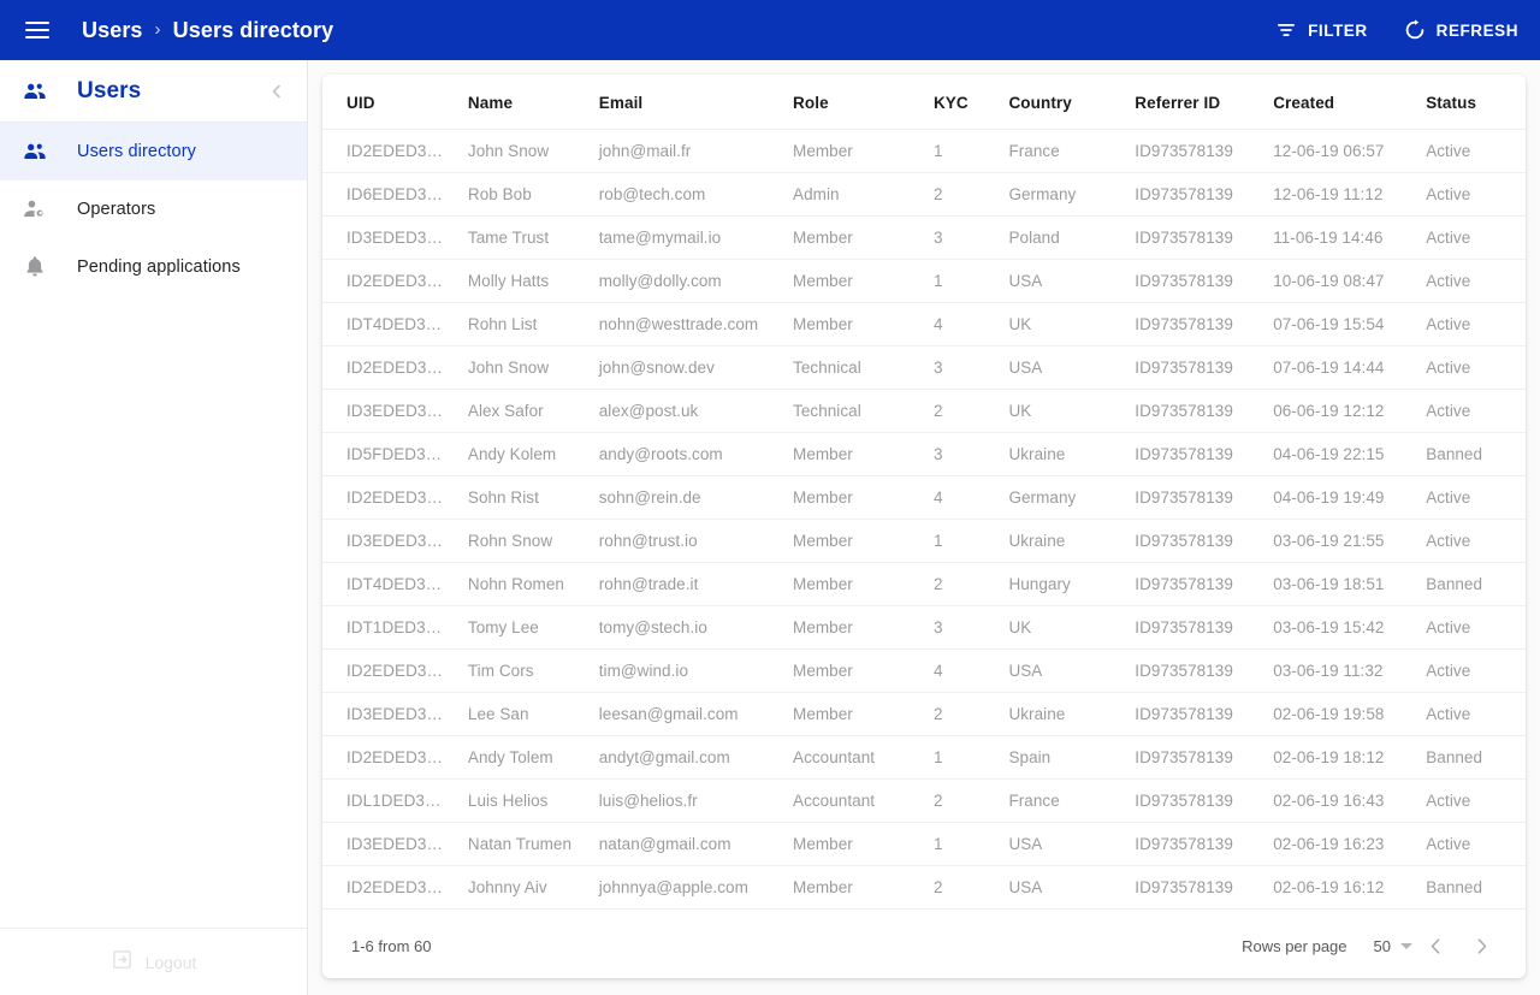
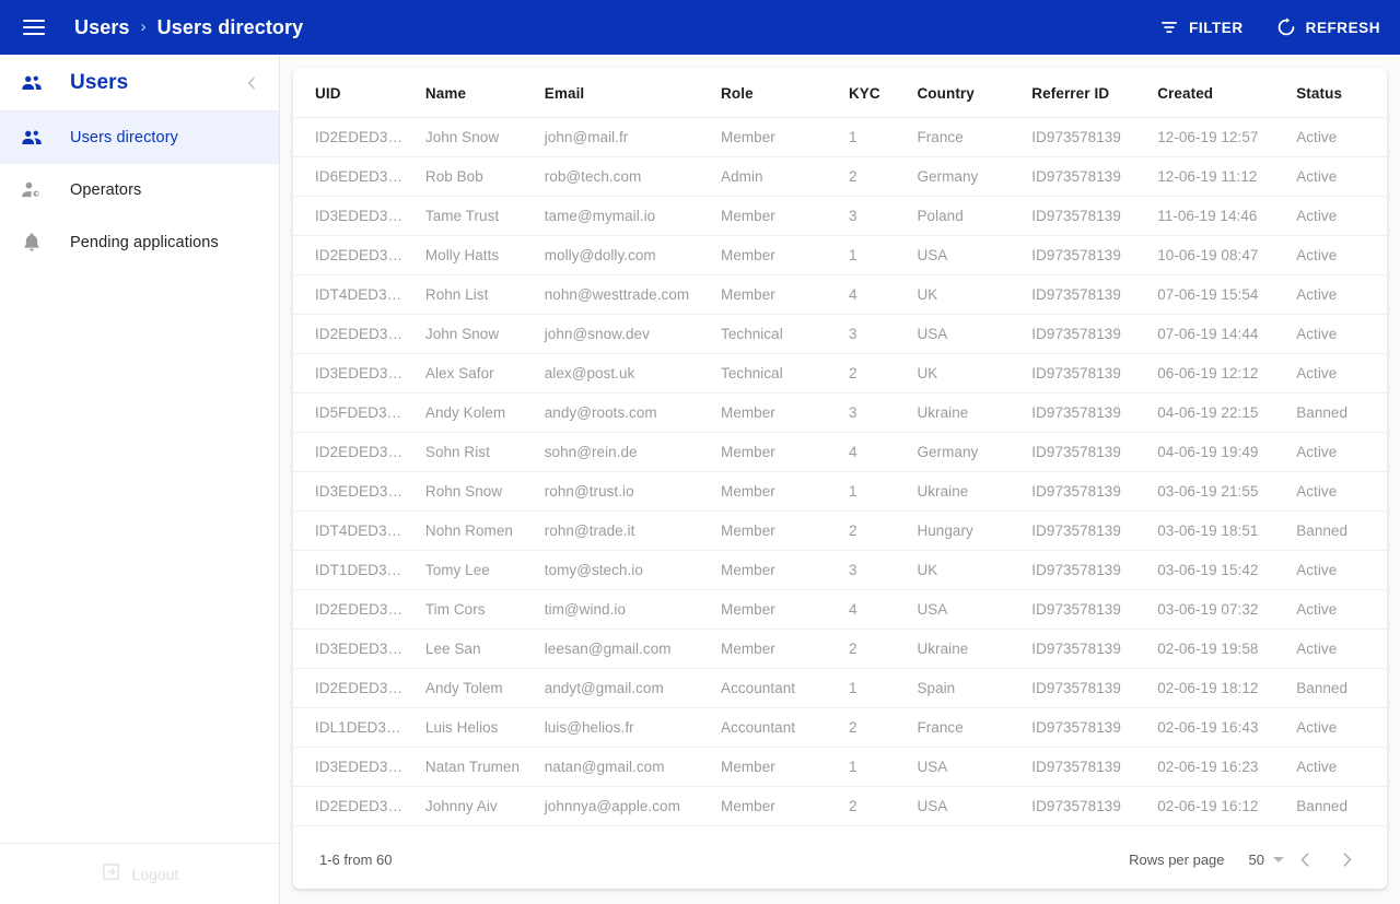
  Users
  ›
  Users directory
  FILTER
  REFRESH
  Users
  Users directory
  Operators
  Pending applications
  Logout
  UID	Name	Email	Role	KYC	Country	Referrer ID	Created	Status
- ID2EDED3BE5	John Snow	john@mail.fr	Member	1	France	ID973578139	12-06-19 06:57	Active
+ ID2EDED3BE5	John Snow	john@mail.fr	Member	1	France	ID973578139	12-06-19 12:57	Active
  ID6EDED3BE2	Rob Bob	rob@tech.com	Admin	2	Germany	ID973578139	12-06-19 11:12	Active
  ID3EDED3B24	Tame Trust	tame@mymail.io	Member	3	Poland	ID973578139	11-06-19 14:46	Active
  ID2EDED3S21	Molly Hatts	molly@dolly.com	Member	1	USA	ID973578139	10-06-19 08:47	Active
  IDT4DED3BE4	Rohn List	nohn@westtrade.com	Member	4	UK	ID973578139	07-06-19 15:54	Active
  ID2EDED3BE5	John Snow	john@snow.dev	Technical	3	USA	ID973578139	07-06-19 14:44	Active
  ID3EDED3B24	Alex Safor	alex@post.uk	Technical	2	UK	ID973578139	06-06-19 12:12	Active
  ID5FDED3BE5	Andy Kolem	andy@roots.com	Member	3	Ukraine	ID973578139	04-06-19 22:15	Banned
  ID2EDED3S21	Sohn Rist	sohn@rein.de	Member	4	Germany	ID973578139	04-06-19 19:49	Active
  ID3EDED3B64	Rohn Snow	rohn@trust.io	Member	1	Ukraine	ID973578139	03-06-19 21:55	Active
  IDT4DED3BE4	Nohn Romen	rohn@trade.it	Member	2	Hungary	ID973578139	03-06-19 18:51	Banned
  IDT1DED3B3T	Tomy Lee	tomy@stech.io	Member	3	UK	ID973578139	03-06-19 15:42	Active
- ID2EDED3BE5	Tim Cors	tim@wind.io	Member	4	USA	ID973578139	03-06-19 11:32	Active
+ ID2EDED3BE5	Tim Cors	tim@wind.io	Member	4	USA	ID973578139	03-06-19 07:32	Active
  ID3EDED3B24	Lee San	leesan@gmail.com	Member	2	Ukraine	ID973578139	02-06-19 19:58	Active
  ID2EDED3S21	Andy Tolem	andyt@gmail.com	Accountant	1	Spain	ID973578139	02-06-19 18:12	Banned
  IDL1DED3BE5	Luis Helios	luis@helios.fr	Accountant	2	France	ID973578139	02-06-19 16:43	Active
  ID3EDED3B24	Natan Trumen	natan@gmail.com	Member	1	USA	ID973578139	02-06-19 16:23	Active
  ID2EDED3BE5	Johnny Aiv	johnnya@apple.com	Member	2	USA	ID973578139	02-06-19 16:12	Banned
  1-6 from 60
  Rows per page
  50
